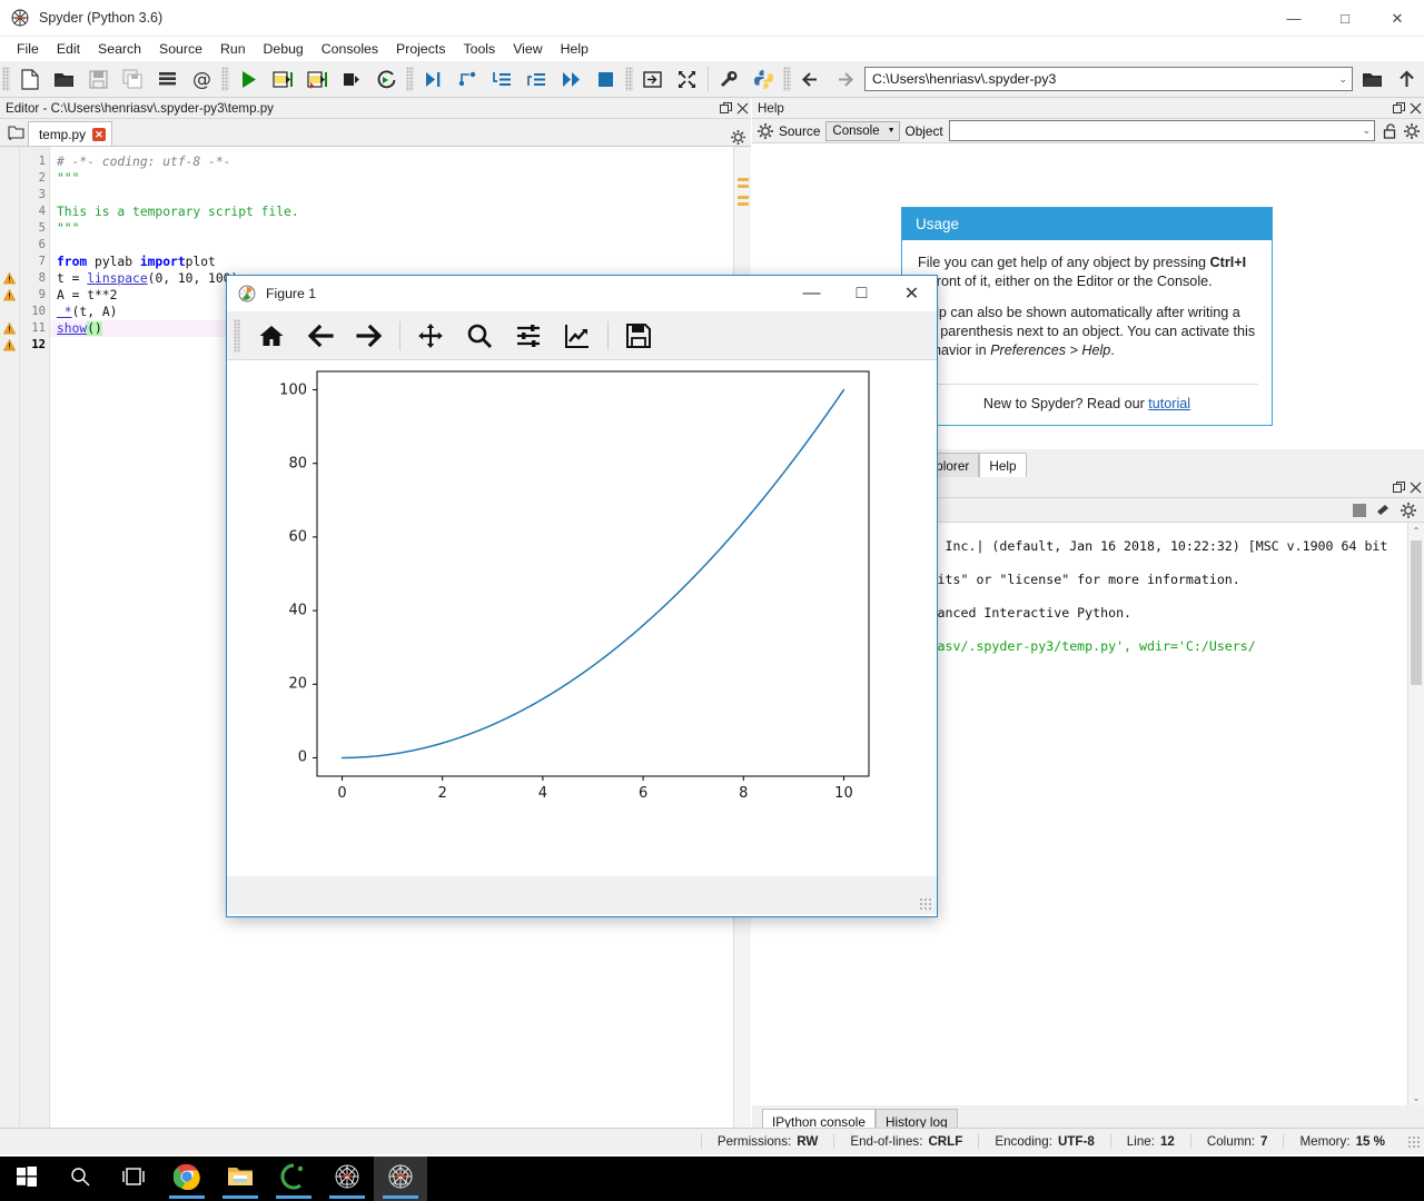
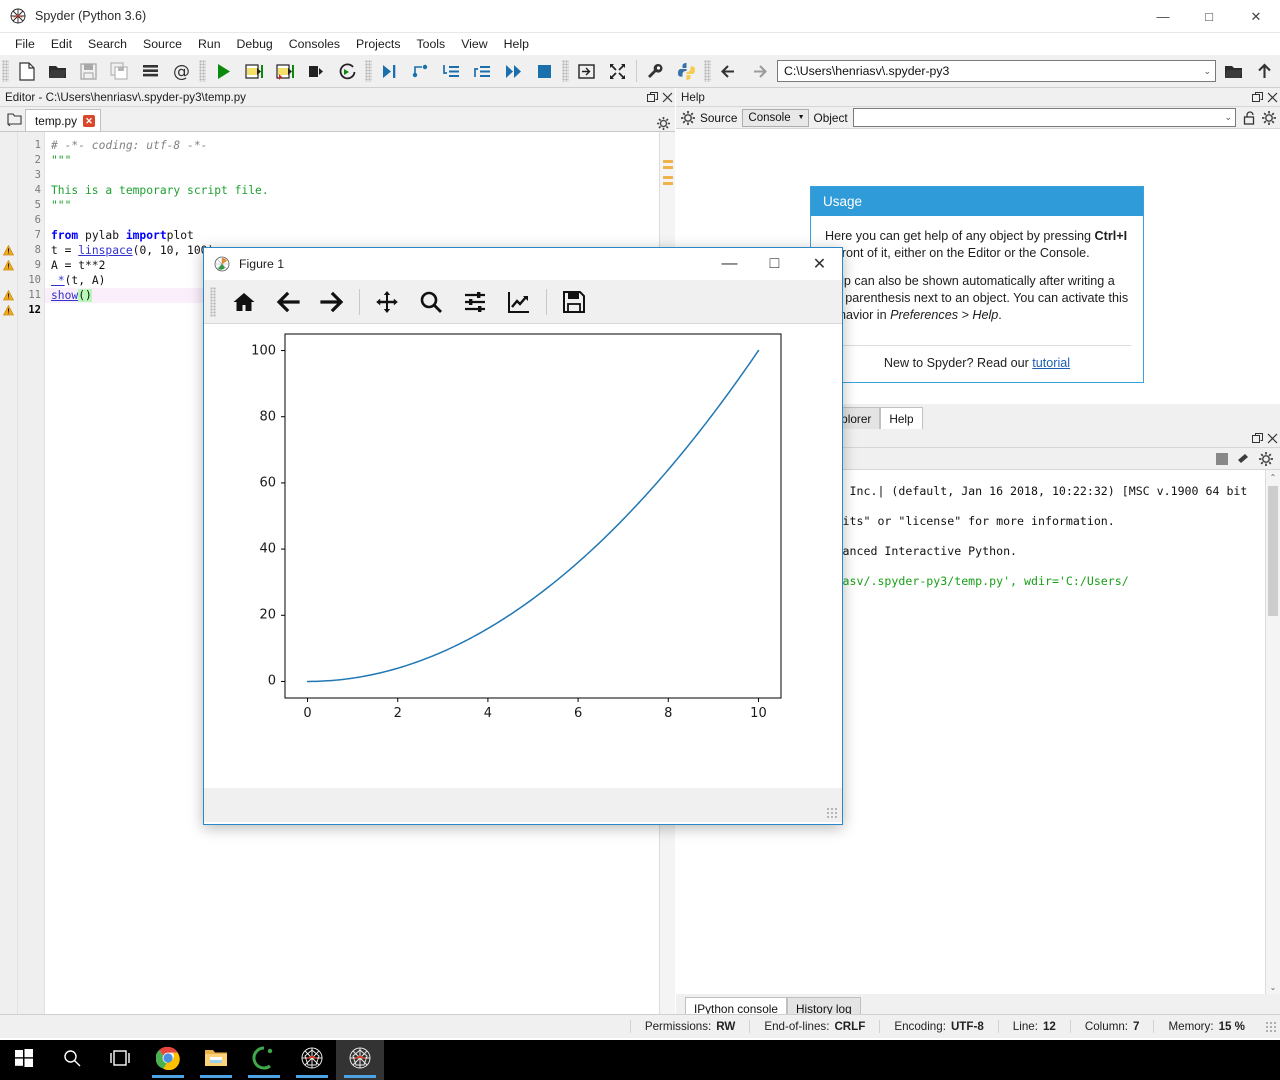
  Spyder (Python 3.6)
  —
  □
  ✕
  File
  Edit
  Search
  Source
  Run
  Debug
  Consoles
  Projects
  Tools
  View
  Help
  @
  C:\Users\henriasv\.spyder-py3
  ⌄
  Editor - C:\Users\henriasv\.spyder-py3\temp.py
  temp.py
  ✕
  1
  2
  3
  4
  5
  6
  7
  8
  9
  10
  11
  12
  # -*- coding: utf-8 -*-
  """
  This is a temporary script file.
  """
  from pylab importplot
  t = linspace(0, 10, 10
  A = t**2
  *(t, A)
  show()
  Help
  Source
  Console
  Object
  ⌄
  Usage
- File you can get help of any object by pressing Ctrl+I ront of it, either on the Editor or the Console.
+ Here you can get help of any object by pressing Ctrl+I ront of it, either on the Editor or the Console.
  p can also be shown automatically after writing a parenthesis next to an object. You can activate this avior in Preferences > Help.
  New to Spyder? Read our tutorial
  Help
  ⌃
  ⌄
  IPython console
  History log
  Permissions:
  RW
  End-of-lines:
  CRLF
  Encoding:
  UTF-8
  Line:
  12
  Column:
  7
  Memory:
  15 %
  Figure 1
  —
  □
  ✕
  0
  2
  4
  6
  8
  10
  0
  20
  40
  60
  80
  100
